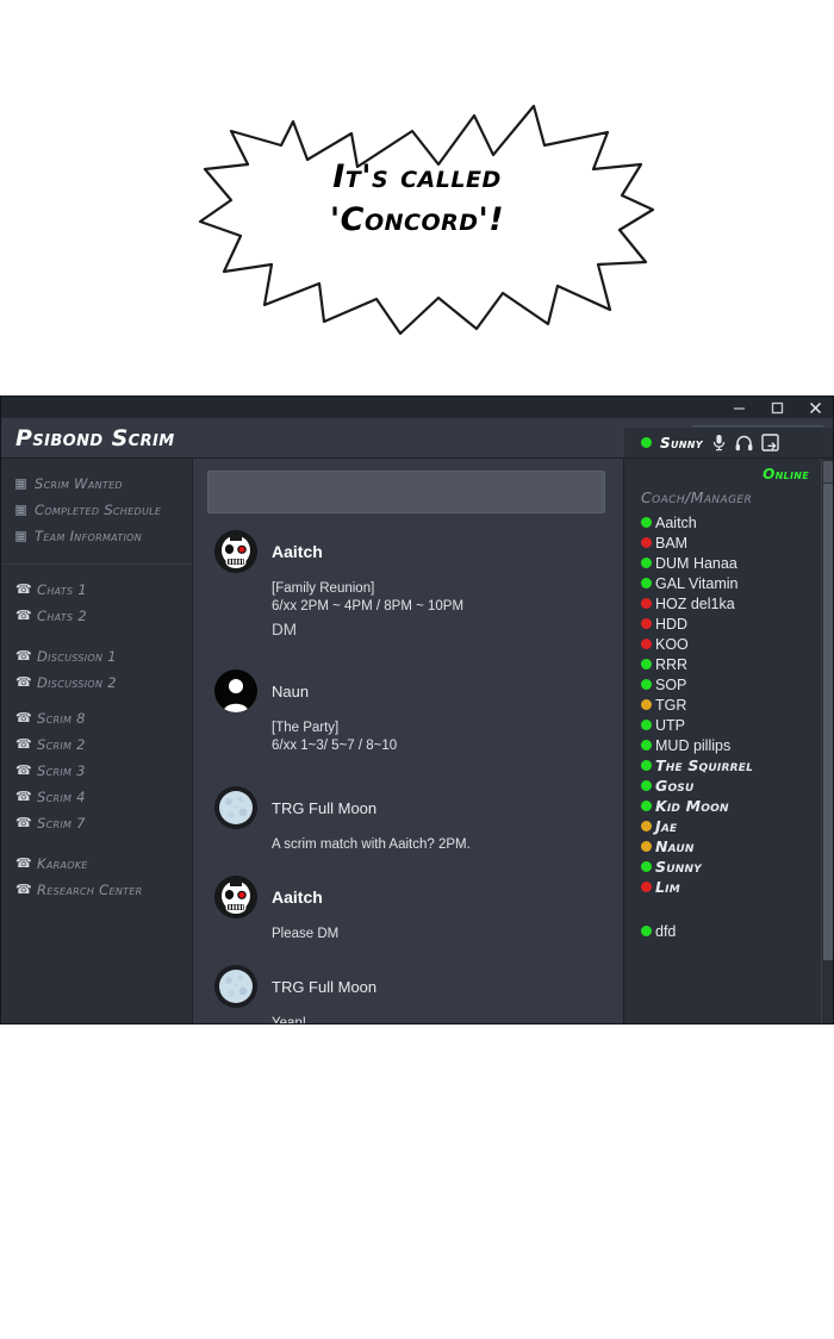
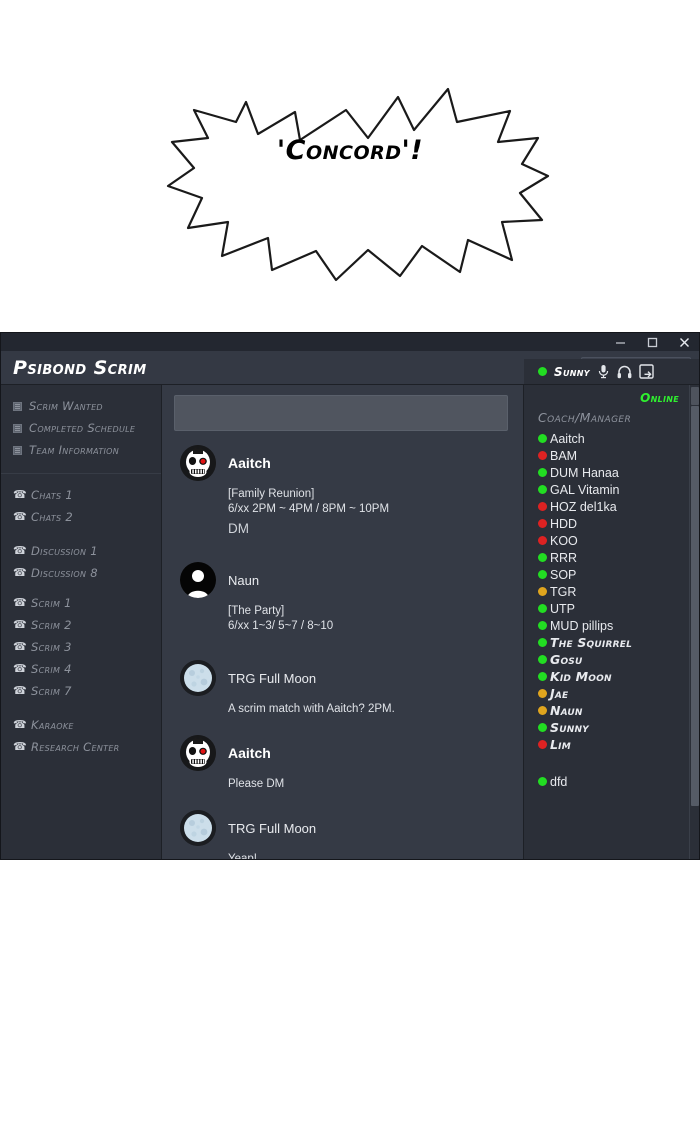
- It's called
  'Concord'!
  Psibond Scrim
  Scrim Wanted
  Completed Schedule
  Team Information
  ☎
  Chats 1
  ☎
  Chats 2
  ☎
  Discussion 1
  ☎
- Discussion 2
+ Discussion 8
  ☎
- Scrim 8
+ Scrim 1
  ☎
  Scrim 2
  ☎
  Scrim 3
  ☎
  Scrim 4
  ☎
  Scrim 7
  ☎
  Karaoke
  ☎
  Research Center
  Aaitch
  [Family Reunion]
  6/xx 2PM ~ 4PM / 8PM ~ 10PM
  DM
  Naun
  [The Party]
  6/xx 1~3/ 5~7 / 8~10
  TRG Full Moon
  A scrim match with Aaitch? 2PM.
  Aaitch
  Please DM
  TRG Full Moon
  Sunny
  Online
  Coach/Manager
  Aaitch
  BAM
  DUM Hanaa
  GAL Vitamin
  HOZ del1ka
  HDD
  KOO
  RRR
  SOP
  TGR
  UTP
  MUD pillips
  The Squirrel
  Gosu
  Kid Moon
  Jae
  Naun
  Sunny
  Lim
  dfd
